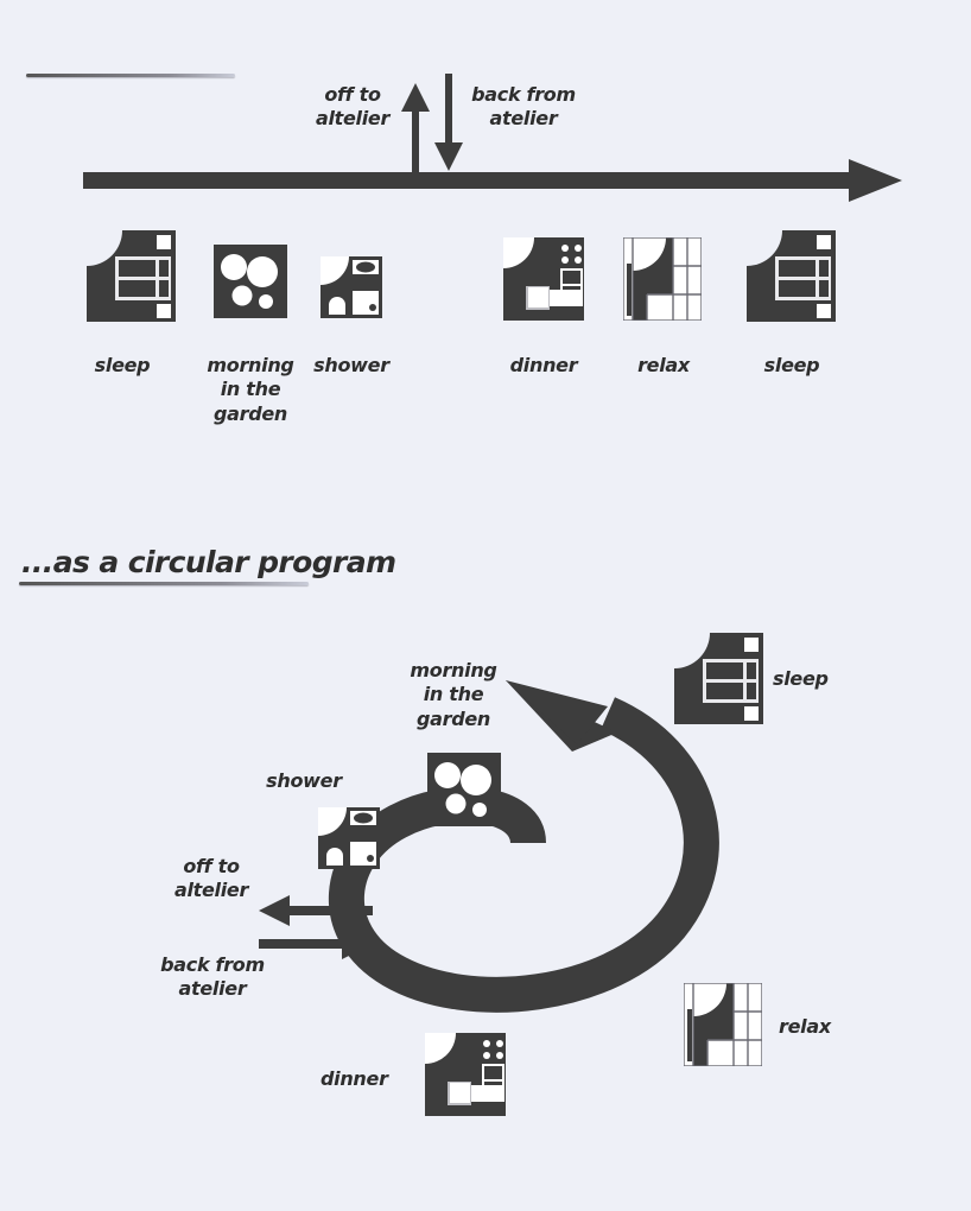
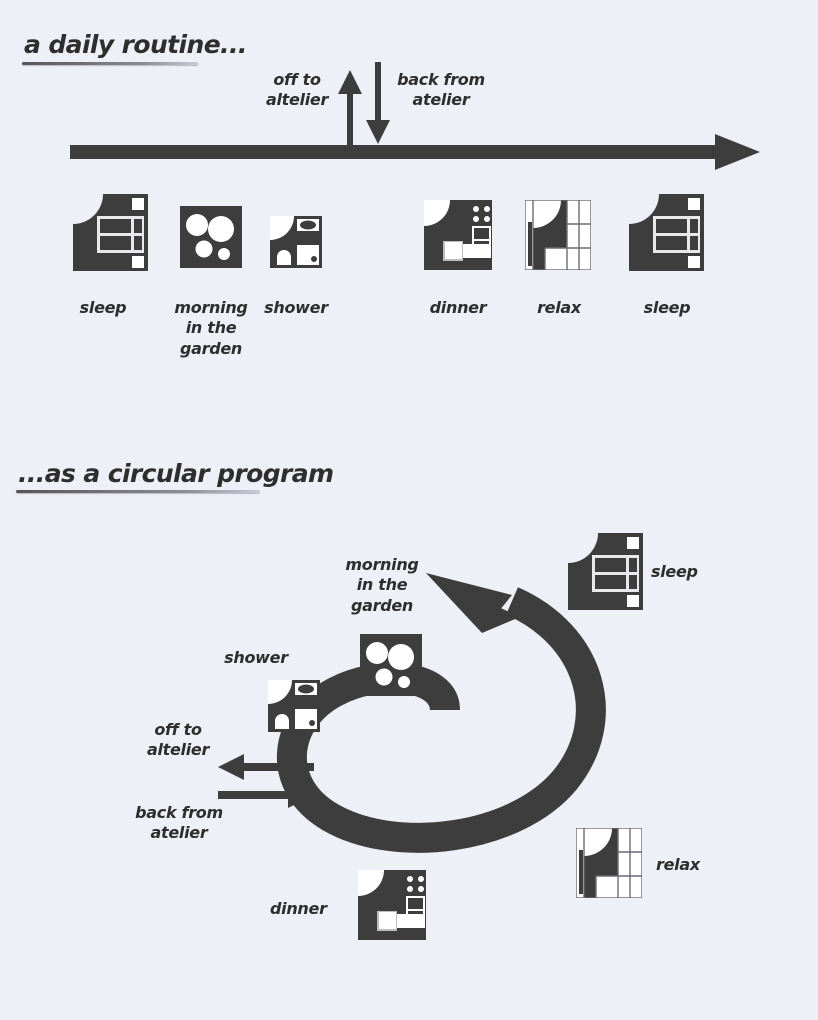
+ a daily routine...
  off to
  altelier
  back from
  atelier
  sleep
  morning
  in the
  garden
  shower
  dinner
  relax
  sleep
  ...as a circular program
  morning
  in the
  garden
  sleep
  shower
  relax
  dinner
  off to
  altelier
  back from
  atelier
